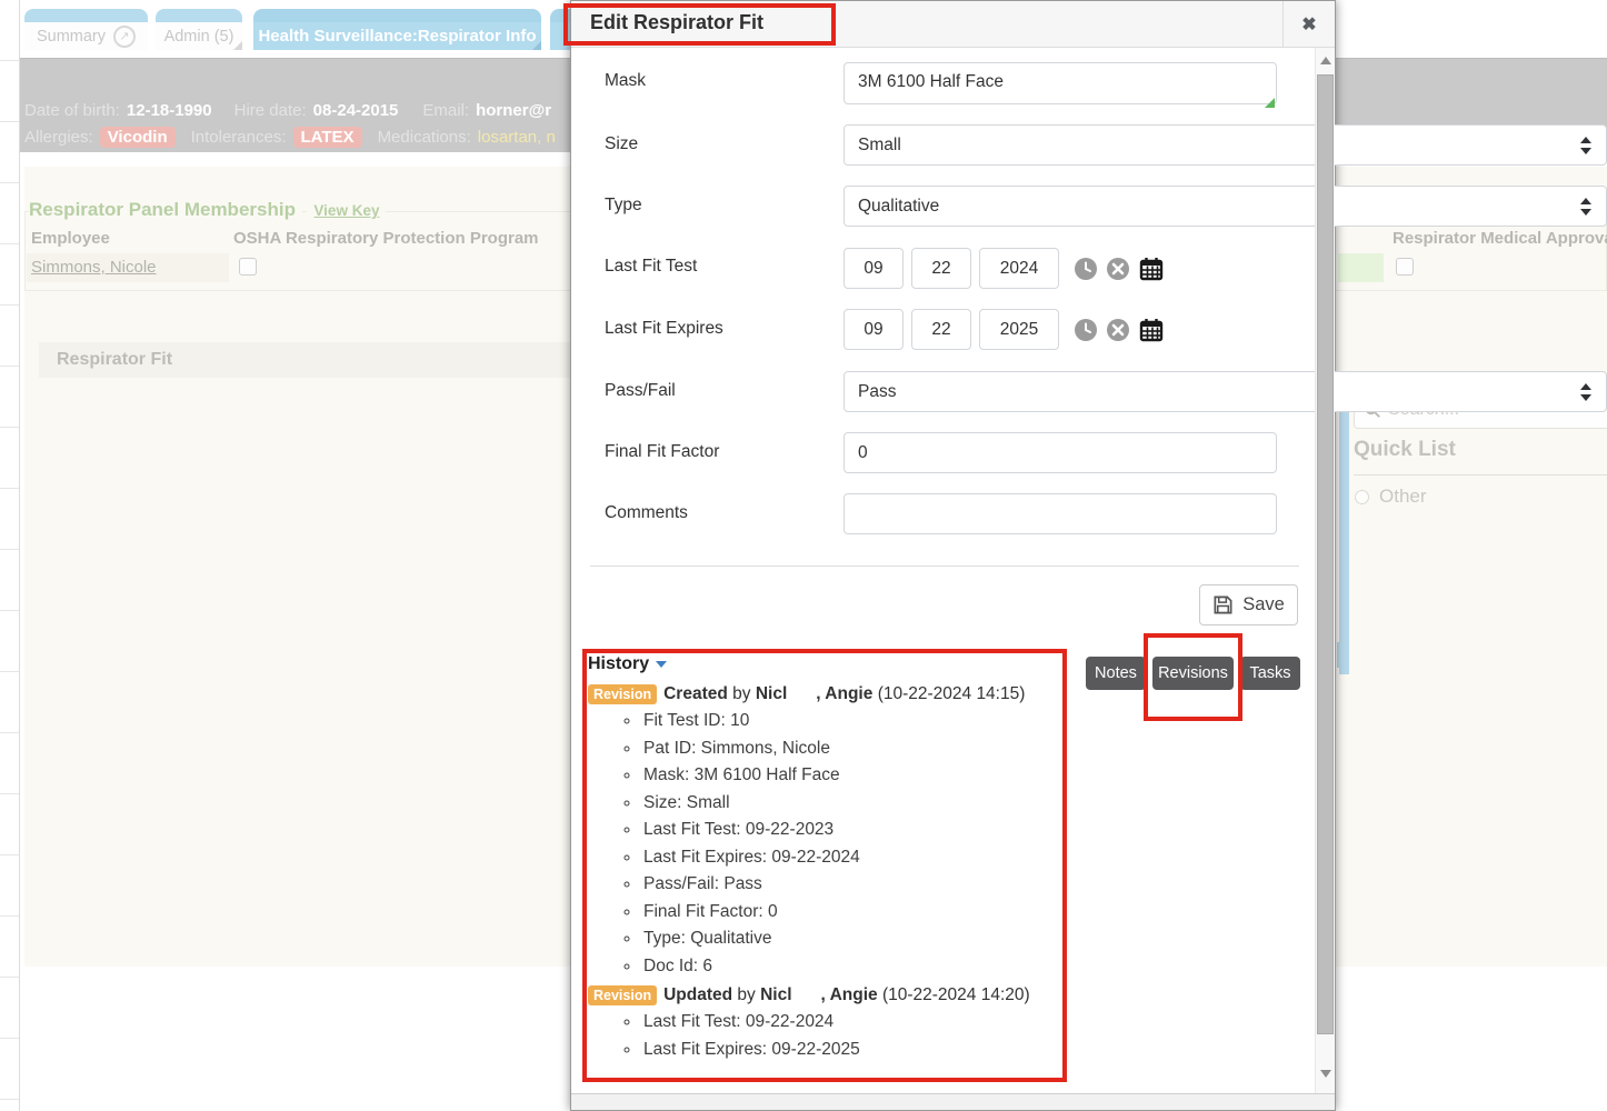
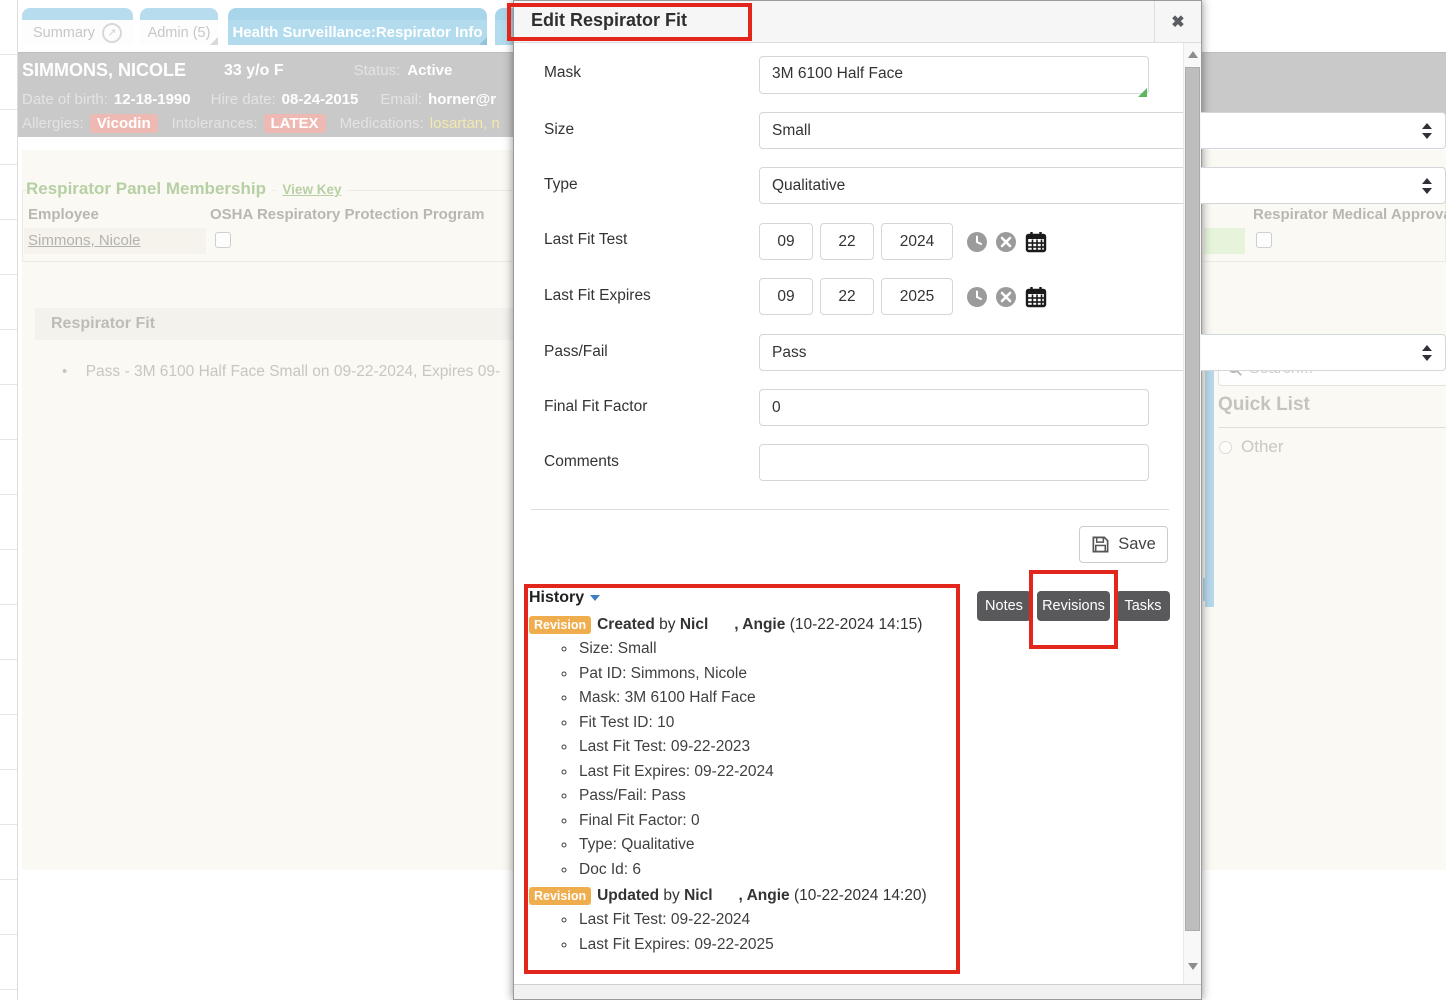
  Summary
  ↗
  Admin (5)
  Health Surveillance:Respirator Info
+ SIMMONS, NICOLE
+ 33 y/o F
+ Status:
+ Active
  Date of birth:
  12-18-1990
  Hire date:
  08-24-2015
  Email:
  horner@r
  Allergies:
  Vicodin
  Intolerances:
  LATEX
  Medications:
  losartan, n
  Respirator Panel Membership View Key
  Employee
  OSHA Respiratory Protection Program
  Respirator Medical Approv
  Simmons, Nicole
  Respirator Fit
+ • Pass - 3M 6100 Half Face Small on 09-22-2024, Expires 09-
  Quick List
  Other
  Edit Respirator Fit
  ✖
  Mask
  3M 6100 Half Face
  Size
  Small
  Type
  Qualitative
  Last Fit Test
  09
  22
  2024
  Last Fit Expires
  09
  22
  2025
  Pass/Fail
  Pass
  Final Fit Factor
  0
  Comments
  Save
  History
  Revision Created by Nicl , Angie (10-22-2024 14:15)
- Fit Test ID: 10
+ Size: Small
  Pat ID: Simmons, Nicole
  Mask: 3M 6100 Half Face
- Size: Small
+ Fit Test ID: 10
  Last Fit Test: 09-22-2023
  Last Fit Expires: 09-22-2024
  Pass/Fail: Pass
  Final Fit Factor: 0
  Type: Qualitative
  Doc Id: 6
  Revision Updated by Nicl , Angie (10-22-2024 14:20)
  Last Fit Test: 09-22-2024
  Last Fit Expires: 09-22-2025
  Notes
  Revisions
  Tasks
